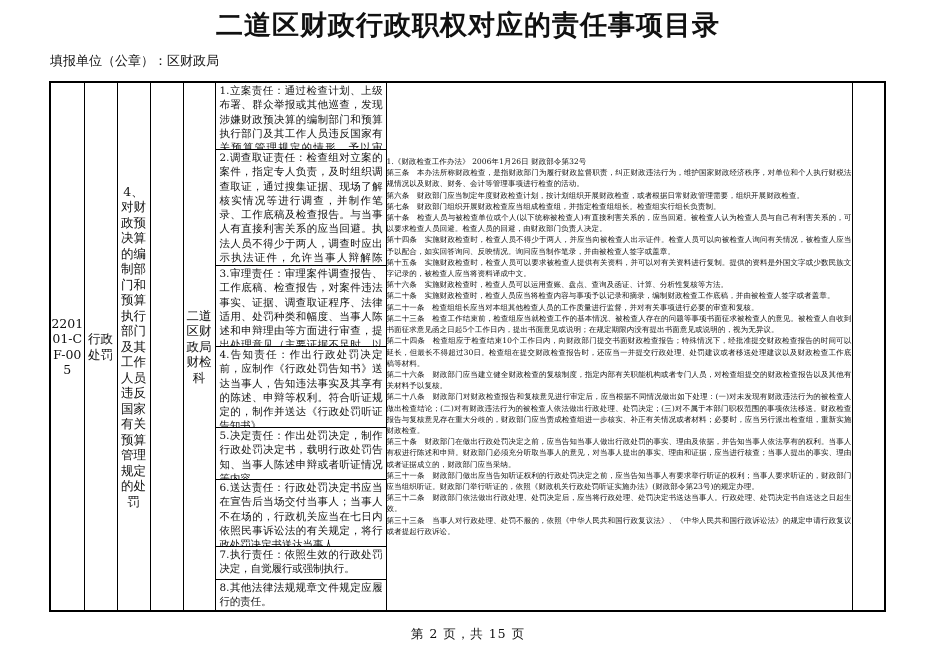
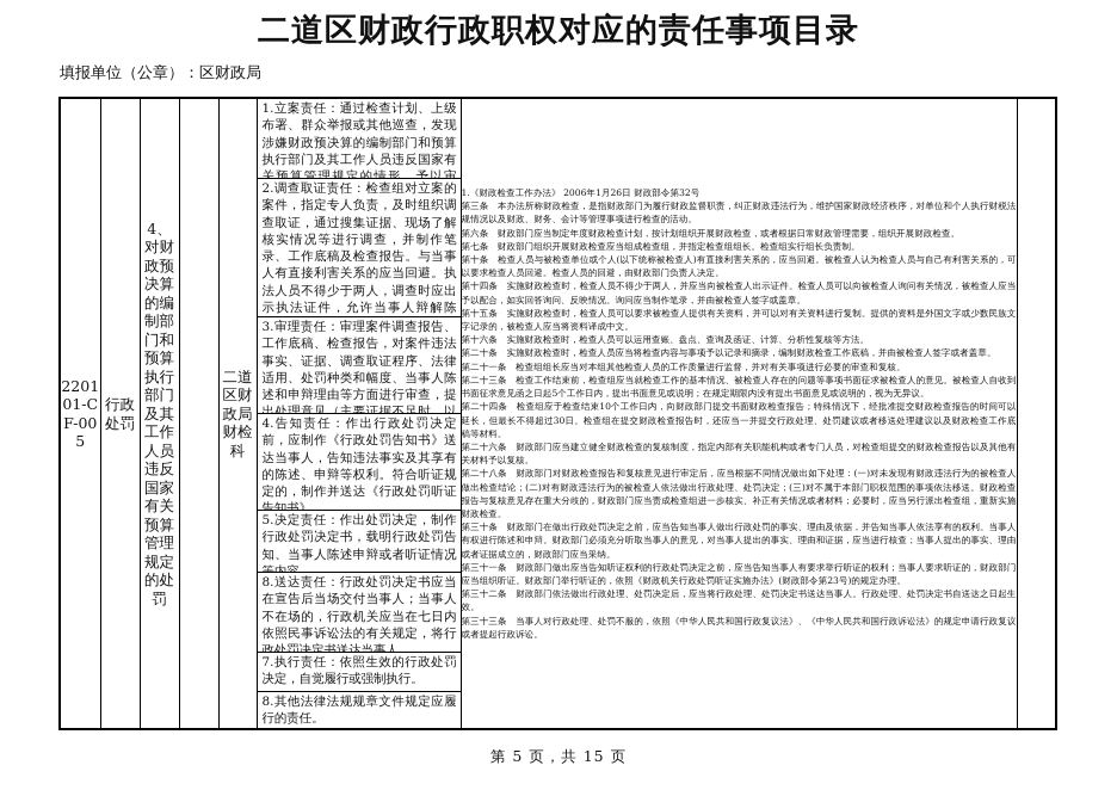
  二道区财政行政职权对应的责任事项目录
  填报单位（公章）：区财政局
- 220101-CF-005	行政处罚	4、对财政预决算的编制部门和预算执行部门及其工作人员违反国家有关预算管理规定的处罚		二道区财政局财检科	1.立案责任：通过检查计划、上级布署、群众举报或其他巡查，发现涉嫌财政预决算的编制部门和预算执行部门及其工作人员违反国家有关预算管理规定的情形，予以审 2.调查取证责任：检查组对立案的案件，指定专人负责，及时组织调查取证，通过搜集证据、现场了解核实情况等进行调查，并制作笔录、工作底稿及检查报告。与当事人有直接利害关系的应当回避。执法人员不得少于两人，调查时应出示执法证件，允许当事人辩解陈 3.审理责任：审理案件调查报告、工作底稿、检查报告，对案件违法事实、证据、调查取证程序、法律适用、处罚种类和幅度、当事人陈述和申辩理由等方面进行审查，提出处理意见（主要证据不足时，以 4.告知责任：作出行政处罚决定前，应制作《行政处罚告知书》送达当事人，告知违法事实及其享有的陈述、申辩等权利。符合听证规定的，制作并送达《行政处罚听证告知书》。 5.决定责任：作出处罚决定，制作行政处罚决定书，载明行政处罚告知、当事人陈述申辩或者听证情况等内容。 6.送达责任：行政处罚决定书应当在宣告后当场交付当事人；当事人不在场的，行政机关应当在七日内依照民事诉讼法的有关规定，将行政处罚决定书送达当事人。 7.执行责任：依照生效的行政处罚决定，自觉履行或强制执行。 8.其他法律法规规章文件规定应履行的责任。	1.《财政检查工作办法》 2006年1月26日 财政部令第32号 第三条 本办法所称财政检查，是指财政部门为履行财政监督职责，纠正财政违法行为，维护国家财政经济秩序，对单位和个人执行财税法规情况以及财政、财务、会计等管理事项进行检查的活动。 第六条 财政部门应当制定年度财政检查计划，按计划组织开展财政检查，或者根据日常财政管理需要，组织开展财政检查。 第七条 财政部门组织开展财政检查应当组成检查组，并指定检查组组长。检查组实行组长负责制。 第十条 检查人员与被检查单位或个人(以下统称被检查人)有直接利害关系的，应当回避。被检查人认为检查人员与自己有利害关系的，可以要求检查人员回避。检查人员的回避，由财政部门负责人决定。 第十四条 实施财政检查时，检查人员不得少于两人，并应当向被检查人出示证件。检查人员可以向被检查人询问有关情况，被检查人应当予以配合，如实回答询问、反映情况。询问应当制作笔录，并由被检查人签字或盖章。 第十五条 实施财政检查时，检查人员可以要求被检查人提供有关资料，并可以对有关资料进行复制。提供的资料是外国文字或少数民族文字记录的，被检查人应当将资料译成中文。 第十六条 实施财政检查时，检查人员可以运用查账、盘点、查询及函证、计算、分析性复核等方法。 第二十条 实施财政检查时，检查人员应当将检查内容与事项予以记录和摘录，编制财政检查工作底稿，并由被检查人签字或者盖章。 第二十一条 检查组组长应当对本组其他检查人员的工作质量进行监督，并对有关事项进行必要的审查和复核。 第二十三条 检查工作结束前，检查组应当就检查工作的基本情况、被检查人存在的问题等事项书面征求被检查人的意见。被检查人自收到书面征求意见函之日起5个工作日内，提出书面意见或说明；在规定期限内没有提出书面意见或说明的，视为无异议。 第二十四条 检查组应于检查结束10个工作日内，向财政部门提交书面财政检查报告；特殊情况下，经批准提交财政检查报告的时间可以延长，但最长不得超过30日。检查组在提交财政检查报告时，还应当一并提交行政处理、处罚建议或者移送处理建议以及财政检查工作底稿等材料。 第二十六条 财政部门应当建立健全财政检查的复核制度，指定内部有关职能机构或者专门人员，对检查组提交的财政检查报告以及其他有关材料予以复核。 第二十八条 财政部门对财政检查报告和复核意见进行审定后，应当根据不同情况做出如下处理：(一)对未发现有财政违法行为的被检查人做出检查结论；(二)对有财政违法行为的被检查人依法做出行政处理、处罚决定；(三)对不属于本部门职权范围的事项依法移送。财政检查报告与复核意见存在重大分歧的，财政部门应当责成检查组进一步核实、补正有关情况或者材料；必要时，应当另行派出检查组，重新实施财政检查。 第三十条 财政部门在做出行政处罚决定之前，应当告知当事人做出行政处罚的事实、理由及依据，并告知当事人依法享有的权利。当事人有权进行陈述和申辩。财政部门必须充分听取当事人的意见，对当事人提出的事实、理由和证据，应当进行核查；当事人提出的事实、理由或者证据成立的，财政部门应当采纳。 第三十一条 财政部门做出应当告知听证权利的行政处罚决定之前，应当告知当事人有要求举行听证的权利；当事人要求听证的，财政部门应当组织听证。财政部门举行听证的，依照《财政机关行政处罚听证实施办法》(财政部令第23号)的规定办理。 第三十二条 财政部门依法做出行政处理、处罚决定后，应当将行政处理、处罚决定书送达当事人。行政处理、处罚决定书自送达之日起生效。 第三十三条 当事人对行政处理、处罚不服的，依照《中华人民共和国行政复议法》、《中华人民共和国行政诉讼法》的规定申请行政复议或者提起行政诉讼。
+ 220101-CF-005	行政处罚	4、对财政预决算的编制部门和预算执行部门及其工作人员违反国家有关预算管理规定的处罚		二道区财政局财检科	1.立案责任：通过检查计划、上级布署、群众举报或其他巡查，发现涉嫌财政预决算的编制部门和预算执行部门及其工作人员违反国家有关预算管理规定的情形，予以审 2.调查取证责任：检查组对立案的案件，指定专人负责，及时组织调查取证，通过搜集证据、现场了解核实情况等进行调查，并制作笔录、工作底稿及检查报告。与当事人有直接利害关系的应当回避。执法人员不得少于两人，调查时应出示执法证件，允许当事人辩解陈 3.审理责任：审理案件调查报告、工作底稿、检查报告，对案件违法事实、证据、调查取证程序、法律适用、处罚种类和幅度、当事人陈述和申辩理由等方面进行审查，提出处理意见（主要证据不足时，以 4.告知责任：作出行政处罚决定前，应制作《行政处罚告知书》送达当事人，告知违法事实及其享有的陈述、申辩等权利。符合听证规定的，制作并送达《行政处罚听证告知书》。 5.决定责任：作出处罚决定，制作行政处罚决定书，载明行政处罚告知、当事人陈述申辩或者听证情况等内容。 8.送达责任：行政处罚决定书应当在宣告后当场交付当事人；当事人不在场的，行政机关应当在七日内依照民事诉讼法的有关规定，将行政处罚决定书送达当事人。 7.执行责任：依照生效的行政处罚决定，自觉履行或强制执行。 8.其他法律法规规章文件规定应履行的责任。	1.《财政检查工作办法》 2006年1月26日 财政部令第32号 第三条 本办法所称财政检查，是指财政部门为履行财政监督职责，纠正财政违法行为，维护国家财政经济秩序，对单位和个人执行财税法规情况以及财政、财务、会计等管理事项进行检查的活动。 第六条 财政部门应当制定年度财政检查计划，按计划组织开展财政检查，或者根据日常财政管理需要，组织开展财政检查。 第七条 财政部门组织开展财政检查应当组成检查组，并指定检查组组长。检查组实行组长负责制。 第十条 检查人员与被检查单位或个人(以下统称被检查人)有直接利害关系的，应当回避。被检查人认为检查人员与自己有利害关系的，可以要求检查人员回避。检查人员的回避，由财政部门负责人决定。 第十四条 实施财政检查时，检查人员不得少于两人，并应当向被检查人出示证件。检查人员可以向被检查人询问有关情况，被检查人应当予以配合，如实回答询问、反映情况。询问应当制作笔录，并由被检查人签字或盖章。 第十五条 实施财政检查时，检查人员可以要求被检查人提供有关资料，并可以对有关资料进行复制。提供的资料是外国文字或少数民族文字记录的，被检查人应当将资料译成中文。 第十六条 实施财政检查时，检查人员可以运用查账、盘点、查询及函证、计算、分析性复核等方法。 第二十条 实施财政检查时，检查人员应当将检查内容与事项予以记录和摘录，编制财政检查工作底稿，并由被检查人签字或者盖章。 第二十一条 检查组组长应当对本组其他检查人员的工作质量进行监督，并对有关事项进行必要的审查和复核。 第二十三条 检查工作结束前，检查组应当就检查工作的基本情况、被检查人存在的问题等事项书面征求被检查人的意见。被检查人自收到书面征求意见函之日起5个工作日内，提出书面意见或说明；在规定期限内没有提出书面意见或说明的，视为无异议。 第二十四条 检查组应于检查结束10个工作日内，向财政部门提交书面财政检查报告；特殊情况下，经批准提交财政检查报告的时间可以延长，但最长不得超过30日。检查组在提交财政检查报告时，还应当一并提交行政处理、处罚建议或者移送处理建议以及财政检查工作底稿等材料。 第二十六条 财政部门应当建立健全财政检查的复核制度，指定内部有关职能机构或者专门人员，对检查组提交的财政检查报告以及其他有关材料予以复核。 第二十八条 财政部门对财政检查报告和复核意见进行审定后，应当根据不同情况做出如下处理：(一)对未发现有财政违法行为的被检查人做出检查结论；(二)对有财政违法行为的被检查人依法做出行政处理、处罚决定；(三)对不属于本部门职权范围的事项依法移送。财政检查报告与复核意见存在重大分歧的，财政部门应当责成检查组进一步核实、补正有关情况或者材料；必要时，应当另行派出检查组，重新实施财政检查。 第三十条 财政部门在做出行政处罚决定之前，应当告知当事人做出行政处罚的事实、理由及依据，并告知当事人依法享有的权利。当事人有权进行陈述和申辩。财政部门必须充分听取当事人的意见，对当事人提出的事实、理由和证据，应当进行核查；当事人提出的事实、理由或者证据成立的，财政部门应当采纳。 第三十一条 财政部门做出应当告知听证权利的行政处罚决定之前，应当告知当事人有要求举行听证的权利；当事人要求听证的，财政部门应当组织听证。财政部门举行听证的，依照《财政机关行政处罚听证实施办法》(财政部令第23号)的规定办理。 第三十二条 财政部门依法做出行政处理、处罚决定后，应当将行政处理、处罚决定书送达当事人。行政处理、处罚决定书自送达之日起生效。 第三十三条 当事人对行政处理、处罚不服的，依照《中华人民共和国行政复议法》、《中华人民共和国行政诉讼法》的规定申请行政复议或者提起行政诉讼。
- 第 2 页，共 15 页
+ 第 5 页，共 15 页
